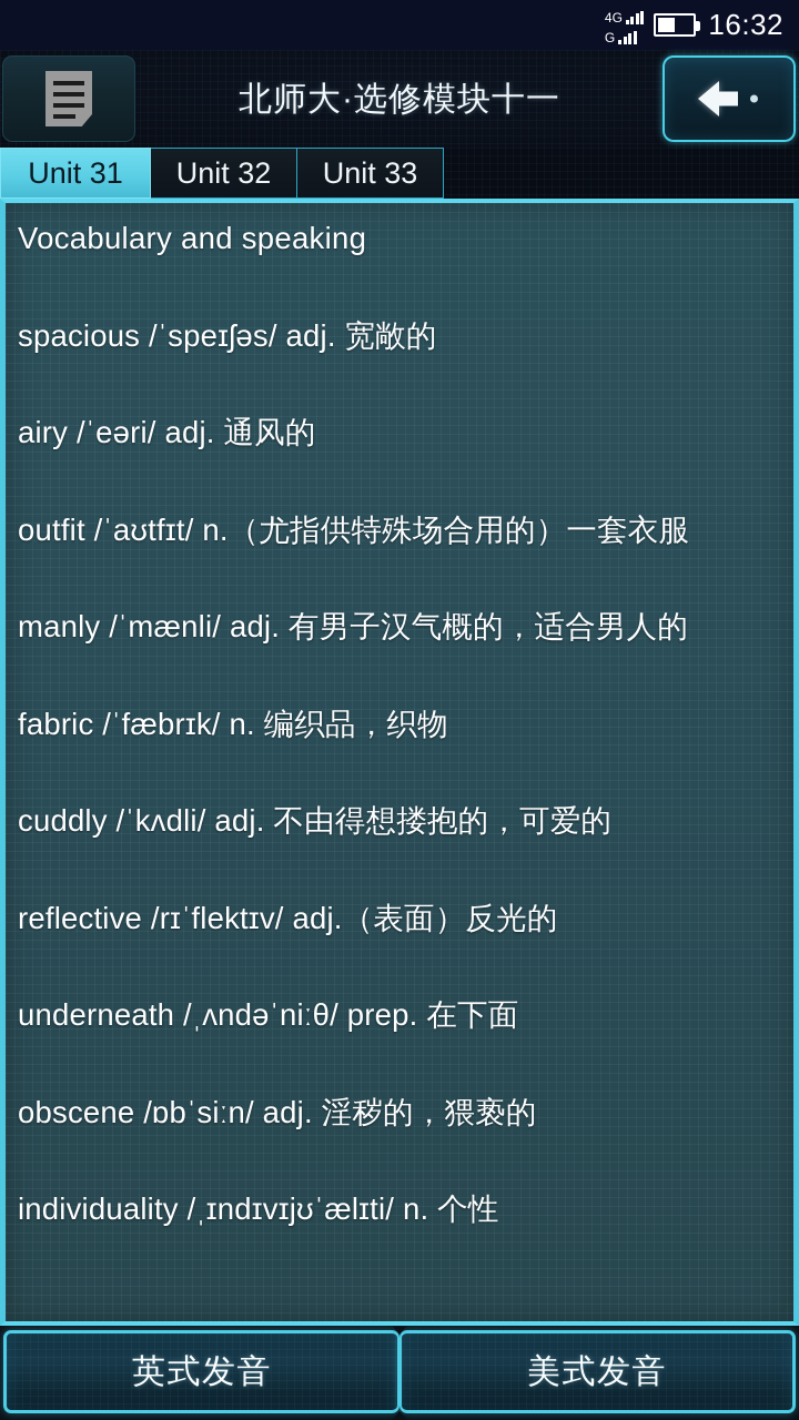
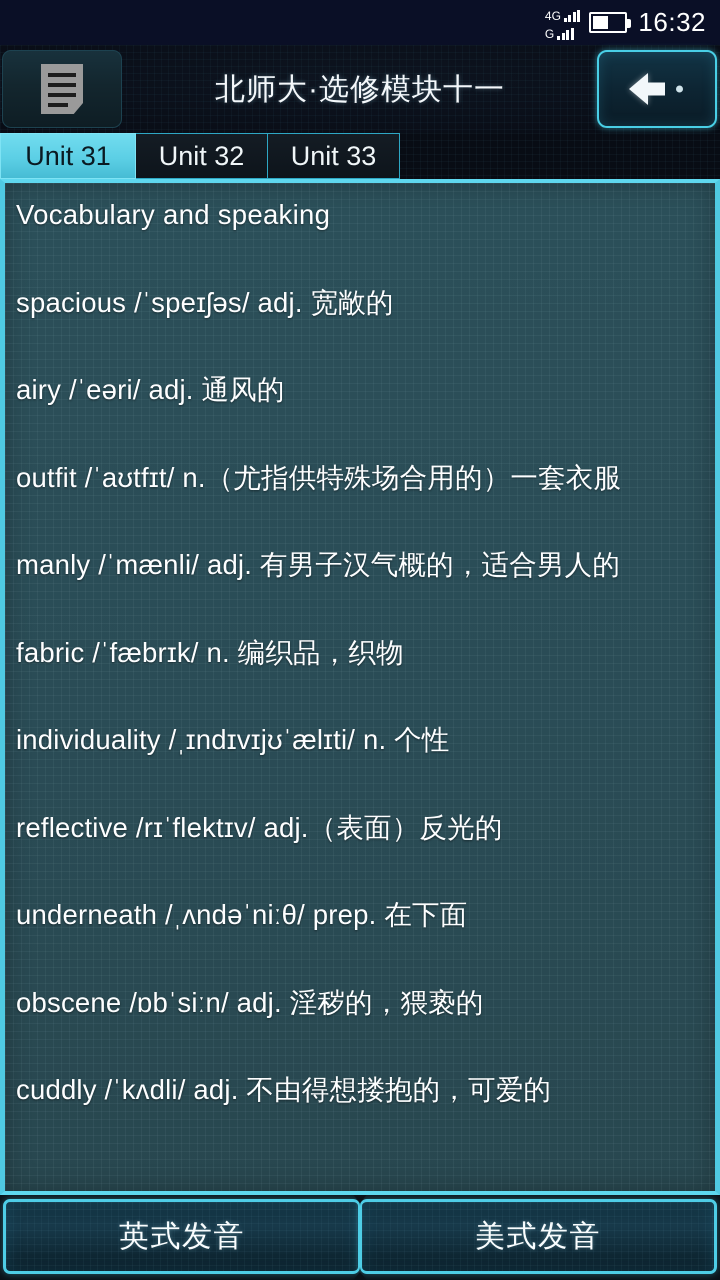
  4G
  G
  16:32
  北师大·选修模块十一
  Unit 31
  Unit 32
  Unit 33
  Vocabulary and speaking
  spacious /ˈspeɪʃəs/ adj. 宽敞的
  airy /ˈeəri/ adj. 通风的
  outfit /ˈaʊtfɪt/ n.（尤指供特殊场合用的）一套衣服
  manly /ˈmænli/ adj. 有男子汉气概的，适合男人的
  fabric /ˈfæbrɪk/ n. 编织品，织物
- cuddly /ˈkʌdli/ adj. 不由得想搂抱的，可爱的
+ individuality /ˌɪndɪvɪjʊˈælɪti/ n. 个性
  reflective /rɪˈflektɪv/ adj.（表面）反光的
  underneath /ˌʌndəˈniːθ/ prep. 在下面
  obscene /ɒbˈsiːn/ adj. 淫秽的，猥亵的
- individuality /ˌɪndɪvɪjʊˈælɪti/ n. 个性
+ cuddly /ˈkʌdli/ adj. 不由得想搂抱的，可爱的
